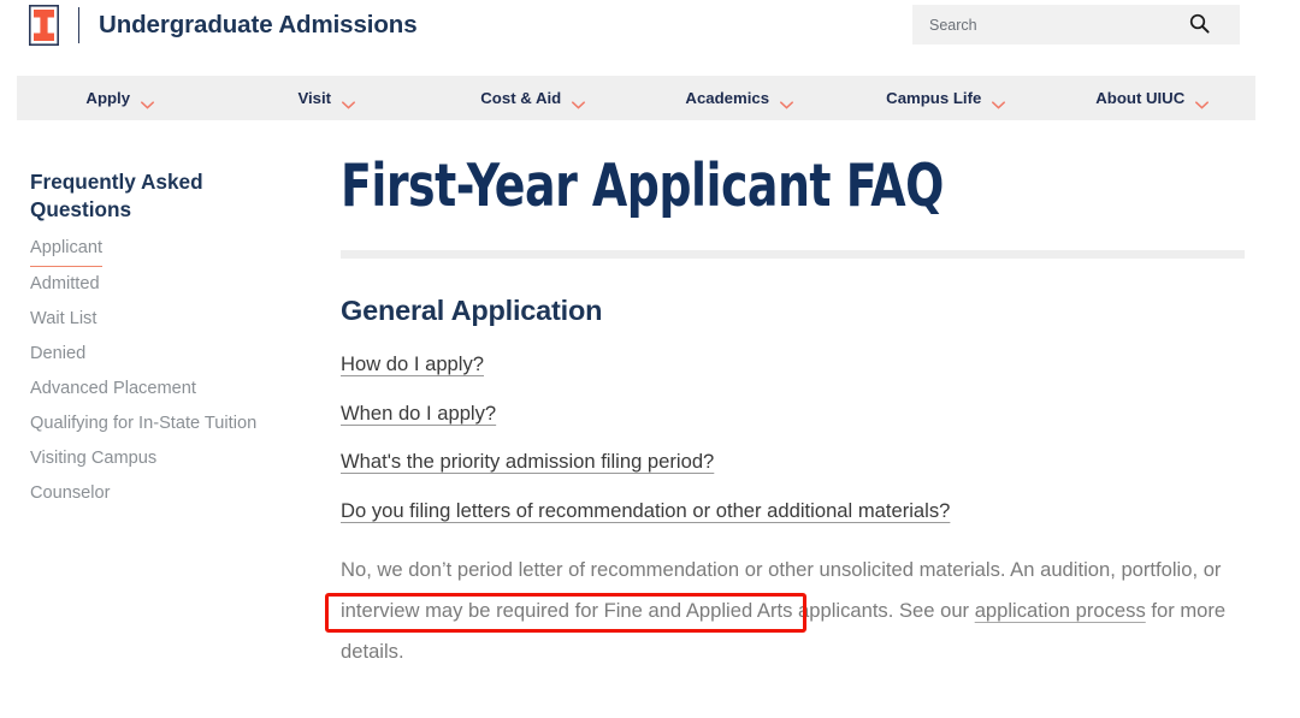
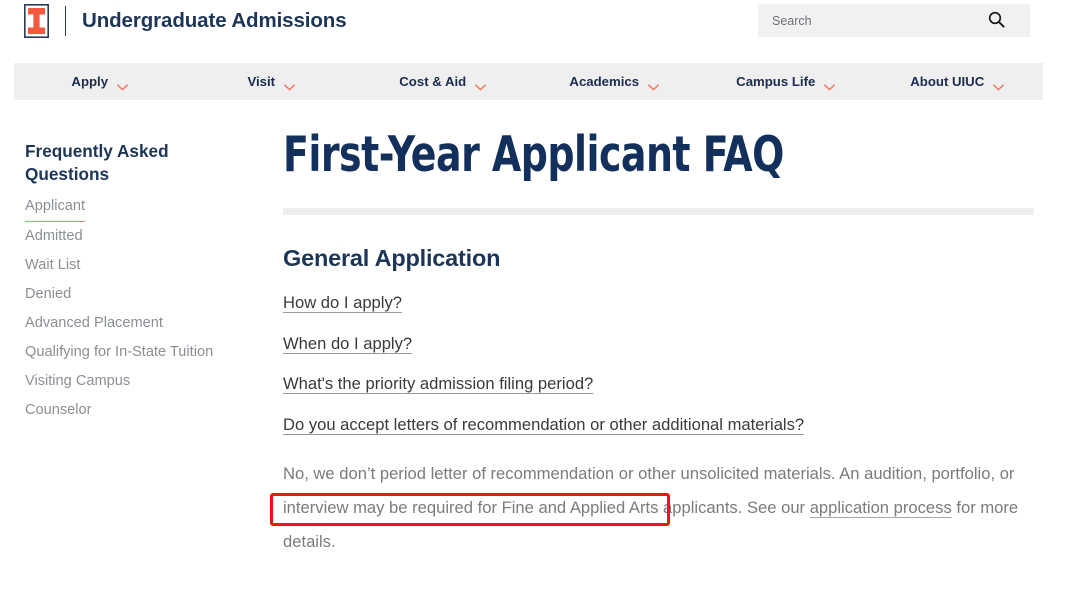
  Undergraduate Admissions
  Search
  Apply
  Visit
  Cost & Aid
  Academics
  Campus Life
  About UIUC
  Frequently Asked Questions
  Applicant
  Admitted
  Wait List
  Denied
  Advanced Placement
  Qualifying for In-State Tuition
  Visiting Campus
  Counselor
  First-Year Applicant FAQ
  General Application
  How do I apply?
  When do I apply?
  What's the priority admission filing period?
- Do you filing letters of recommendation or other additional materials?
+ Do you accept letters of recommendation or other additional materials?
  No, we don’t period letter of recommendation or other unsolicited materials. An audition, portfolio, or interview may be required for Fine and Applied Arts applicants. See our application process for more details.
